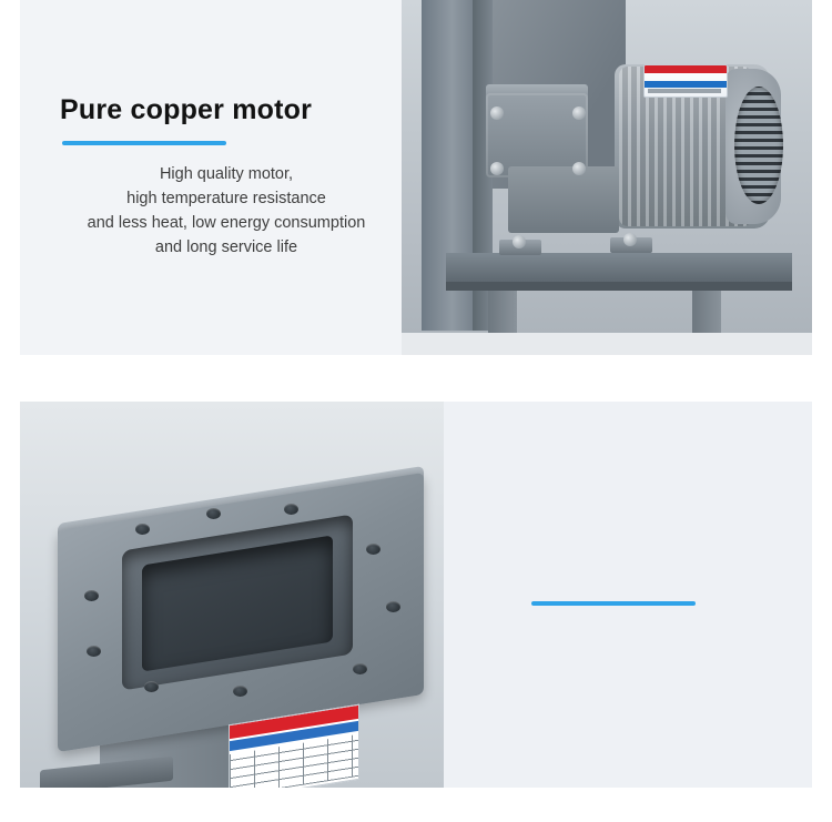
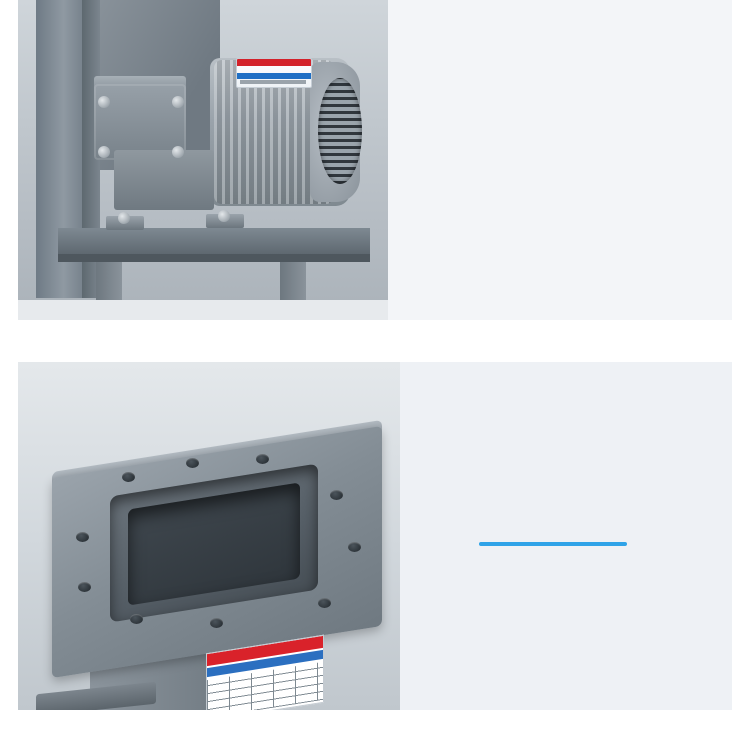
- Pure copper motor
- High quality motor,
- high temperature resistance
- and less heat, low energy consumption
- and long service life
